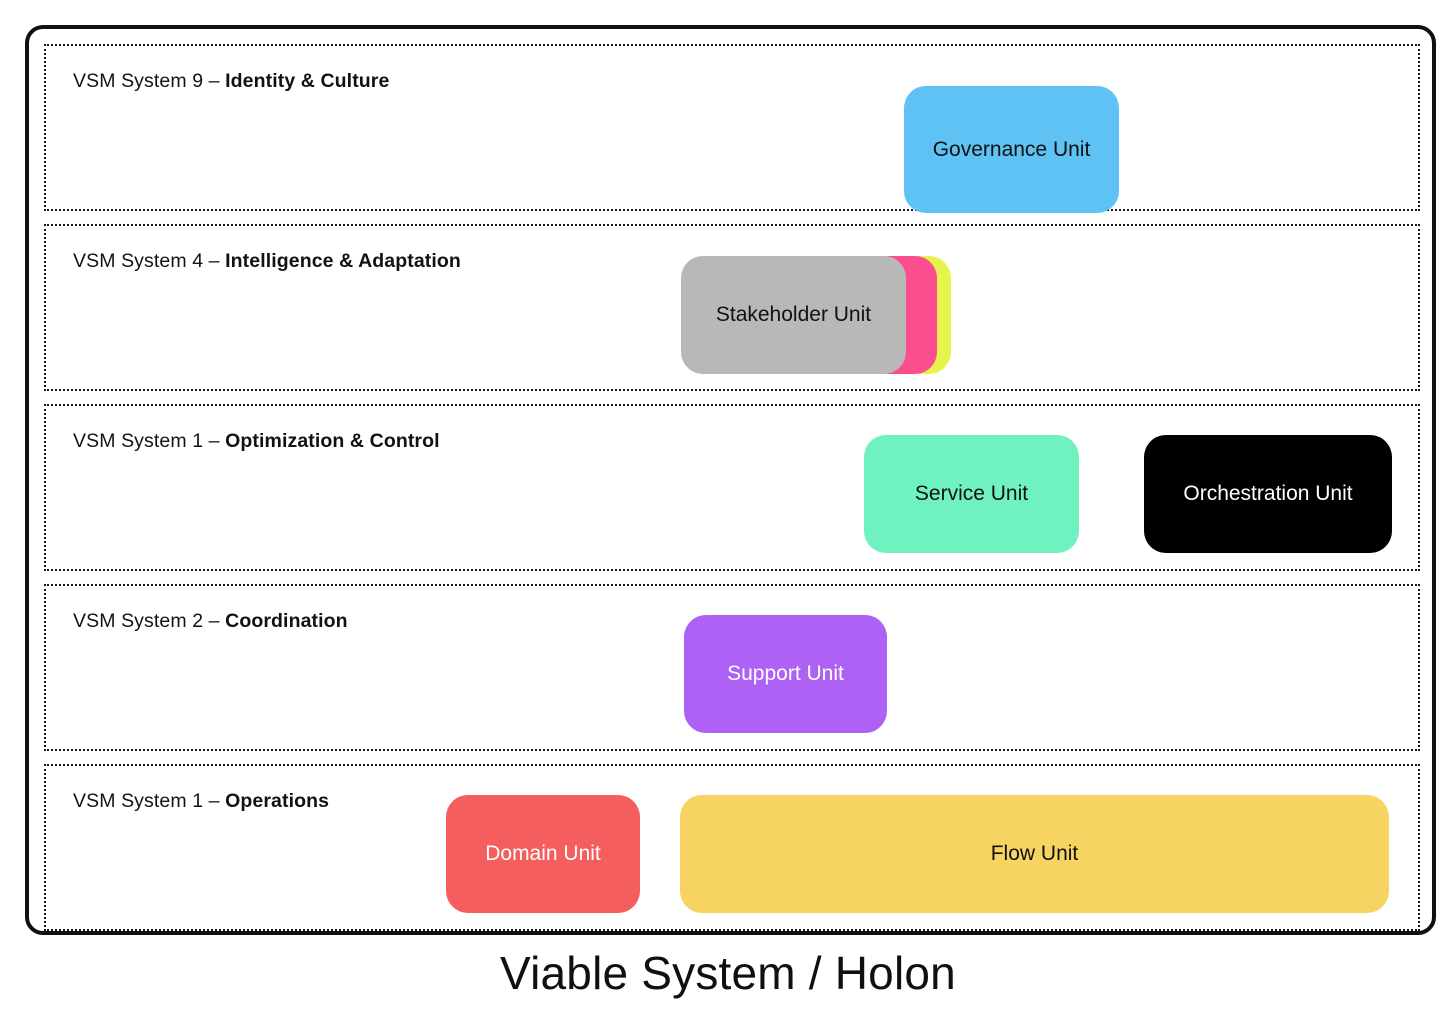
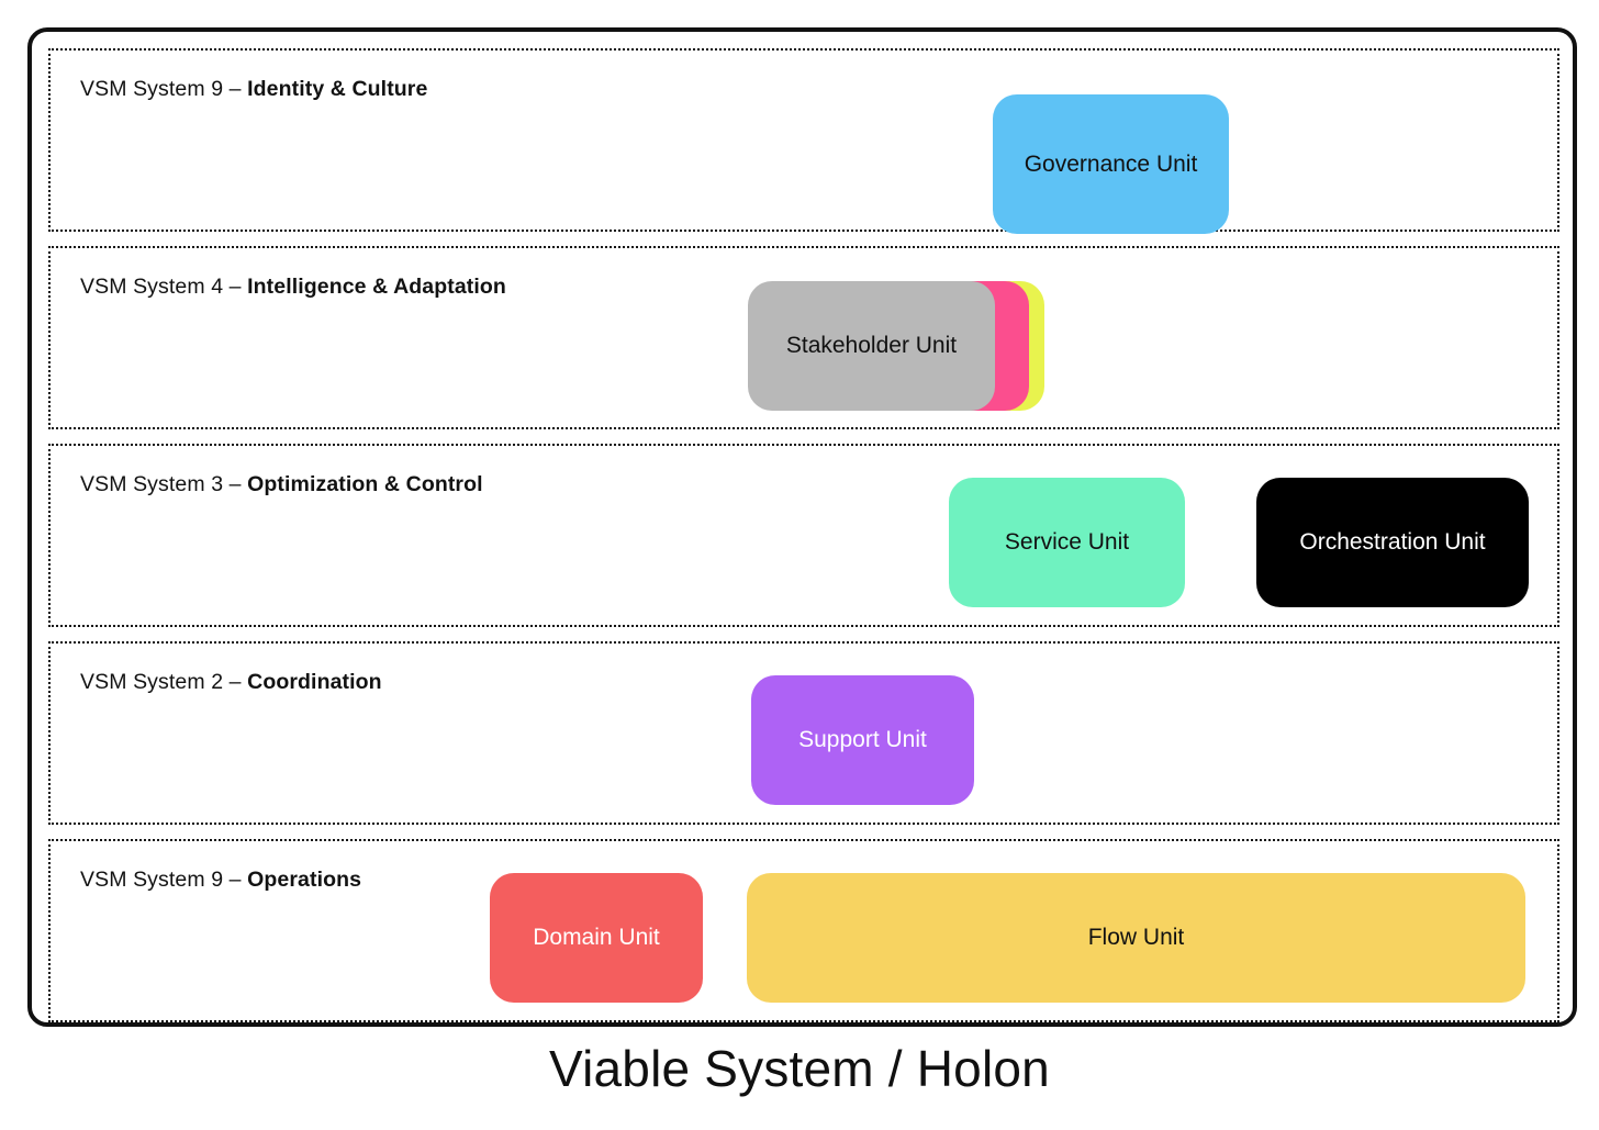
  VSM System 9 – Identity & Culture
  Governance Unit
  VSM System 4 – Intelligence & Adaptation
  Stakeholder Unit
- VSM System 1 – Optimization & Control
+ VSM System 3 – Optimization & Control
  Service Unit
  Orchestration Unit
  VSM System 2 – Coordination
  Support Unit
- VSM System 1 – Operations
+ VSM System 9 – Operations
  Domain Unit
  Flow Unit
  Viable System / Holon
